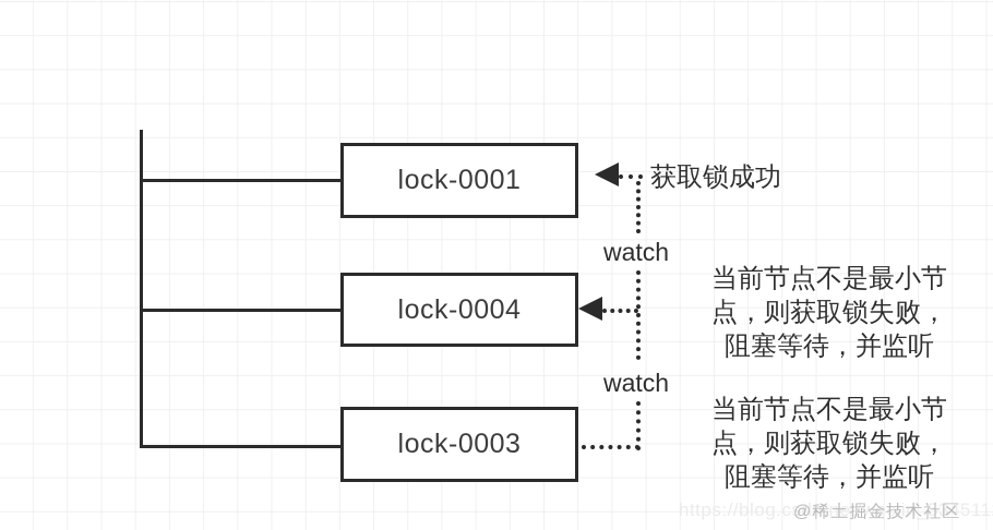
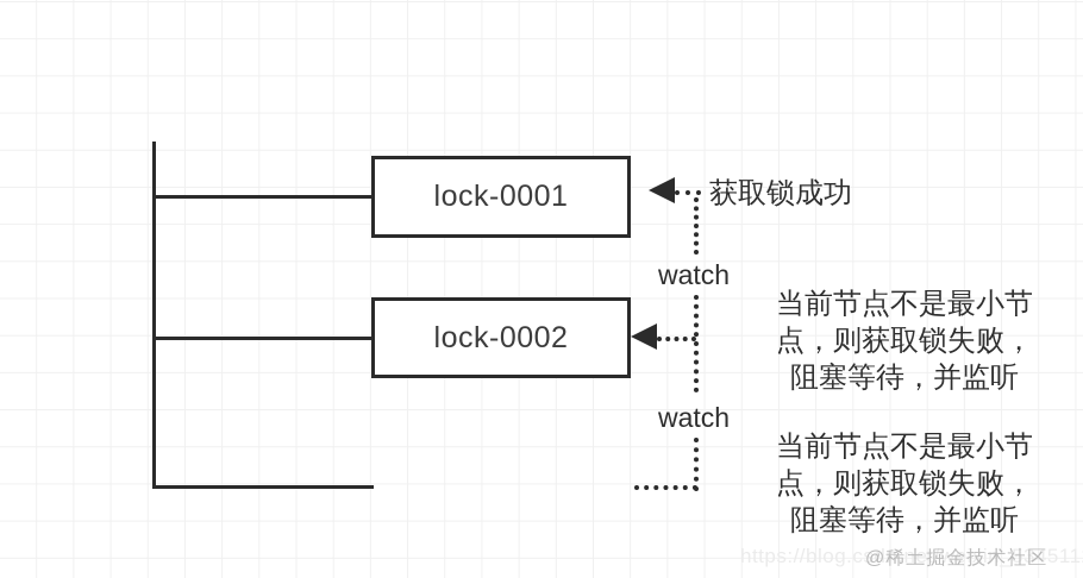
  lock-0001
- lock-0004
+ lock-0002
- lock-0003
  获取锁成功
  watch
  当前节点不是最小节
  点，则获取锁失败，
  阻塞等待，并监听
  watch
  当前节点不是最小节
  点，则获取锁失败，
  阻塞等待，并监听
  https://blog.csdn.net/weixin_534511
  @稀土掘金技术社区
